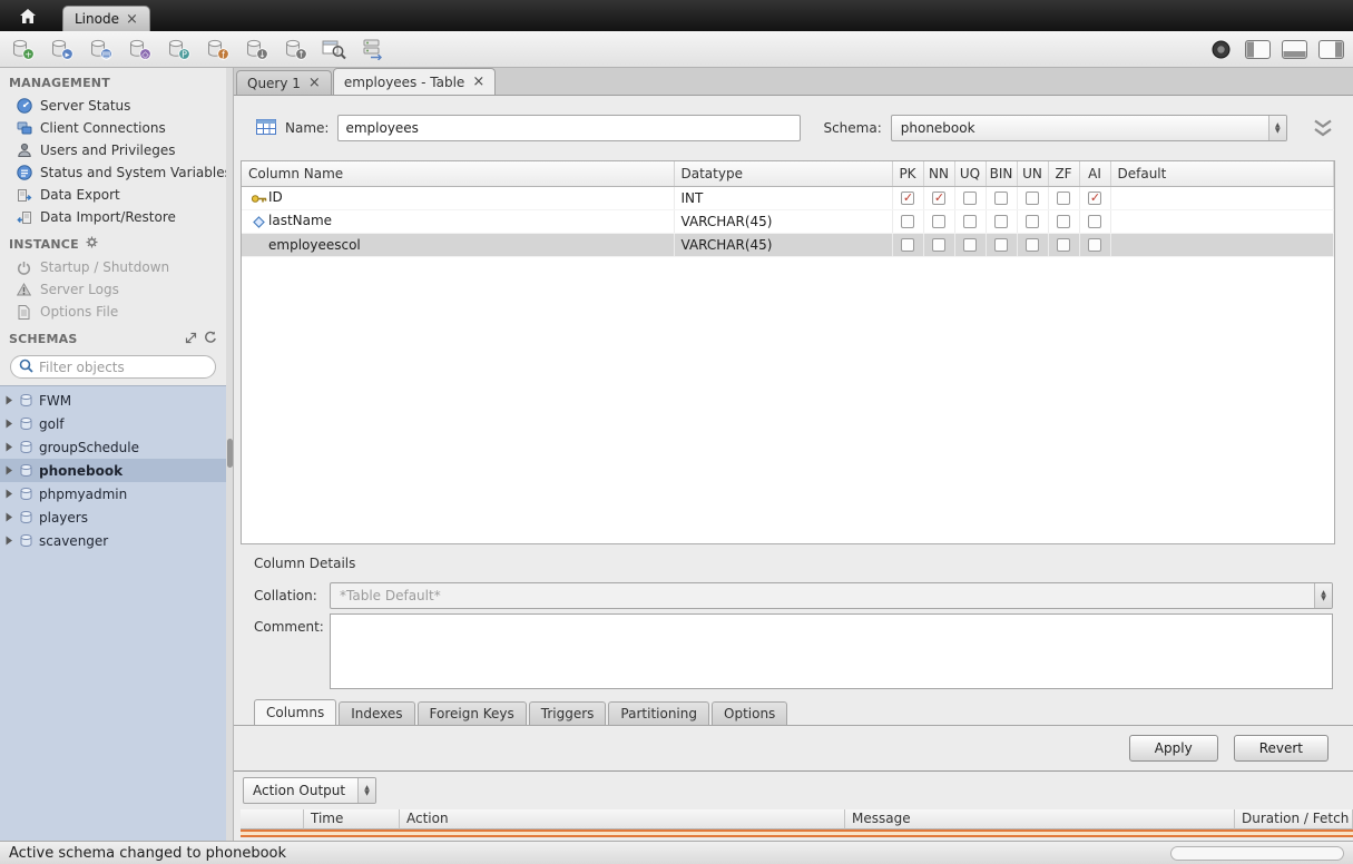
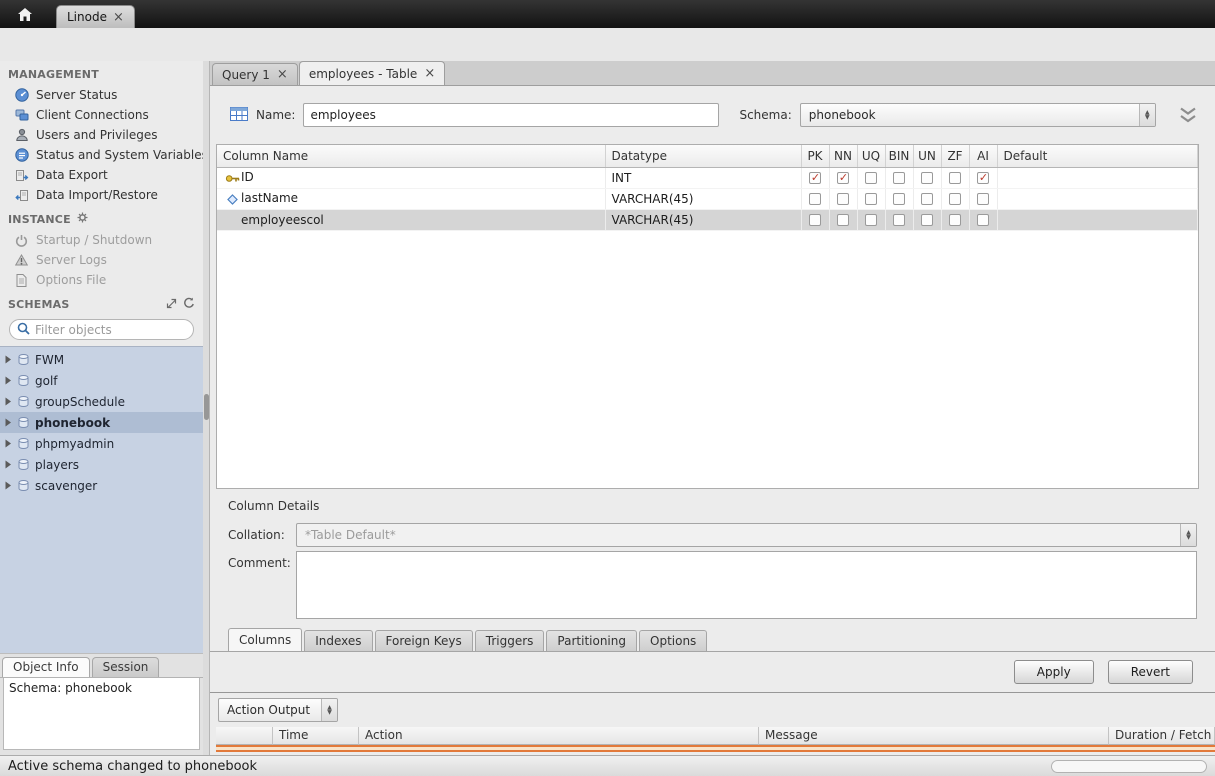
  Linode
  ×
- +
- ▸
- ▤
- ◇
- P
- ƒ
- ↓
- ↑
  MANAGEMENT
  Server Status
  Client Connections
  Users and Privileges
  Status and System Variable
  Data Export
  Data Import/Restore
  INSTANCE
  Startup / Shutdown
  Server Logs
  Options File
  SCHEMAS
  Filter objects
  FWM
  golf
  groupSchedule
  phonebook
  phpmyadmin
  players
  scavenger
+ Object Info
+ Session
+ Schema: phonebook
  Query 1
  ×
  employees - Table
  ×
  Name:
  employees
  Schema:
  phonebook
  Column Name	Datatype	PK	NN	UQ	BIN	UN	ZF	AI	Default
  ID	INT
  lastName	VARCHAR(45)
  employeescol	VARCHAR(45)
  Column Details
  Collation:
  *Table Default*
  Comment:
  Columns
  Indexes
  Foreign Keys
  Triggers
  Partitioning
  Options
  Apply
  Revert
  Action Output
  Time
  Action
  Message
  Duration / Fetch
  Active schema changed to phonebook
